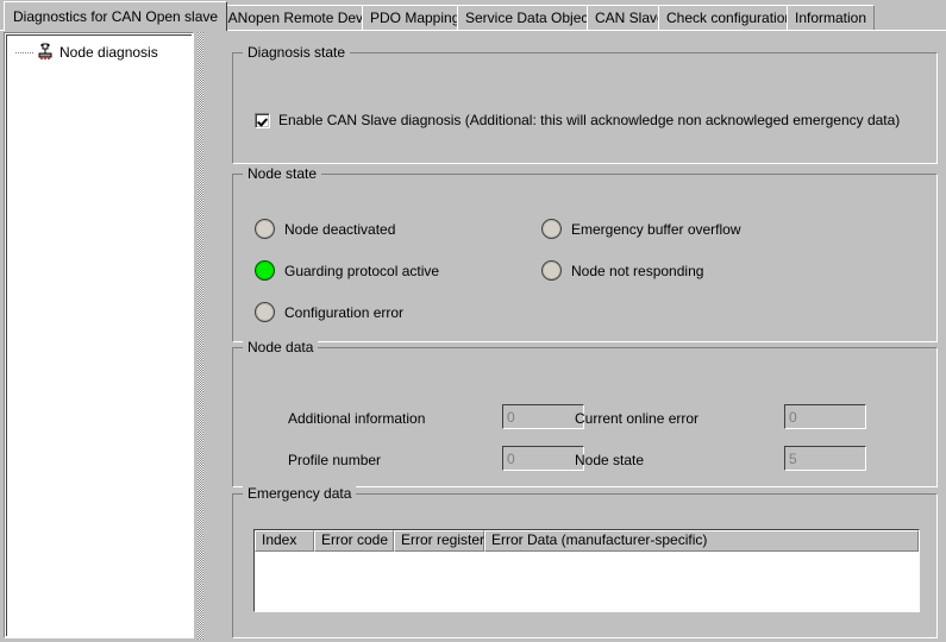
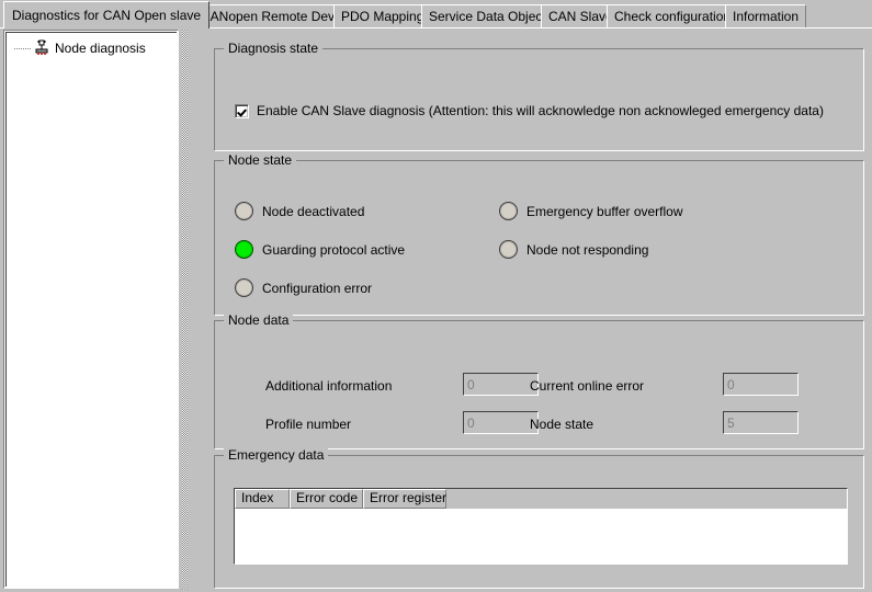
  Diagnostics for CAN Open slave
  ANopen Remote Dev
  PDO Mappin
  Service Data Objec
  CAN Slav
  Check configuratio
  Information
  Node diagnosis
  Diagnosis state
- Enable CAN Slave diagnosis (Additional: this will acknowledge non acknowleged emergency data)
+ Enable CAN Slave diagnosis (Attention: this will acknowledge non acknowleged emergency data)
  Node state
  Node deactivated
  Guarding protocol active
  Configuration error
  Emergency buffer overflow
  Node not responding
  Node data
  Additional information
  0
  Profile number
  0
  Current online error
  0
  Node state
  5
  Emergency data
  Index
  Error code
  Error register
- Error Data (manufacturer-specific)
